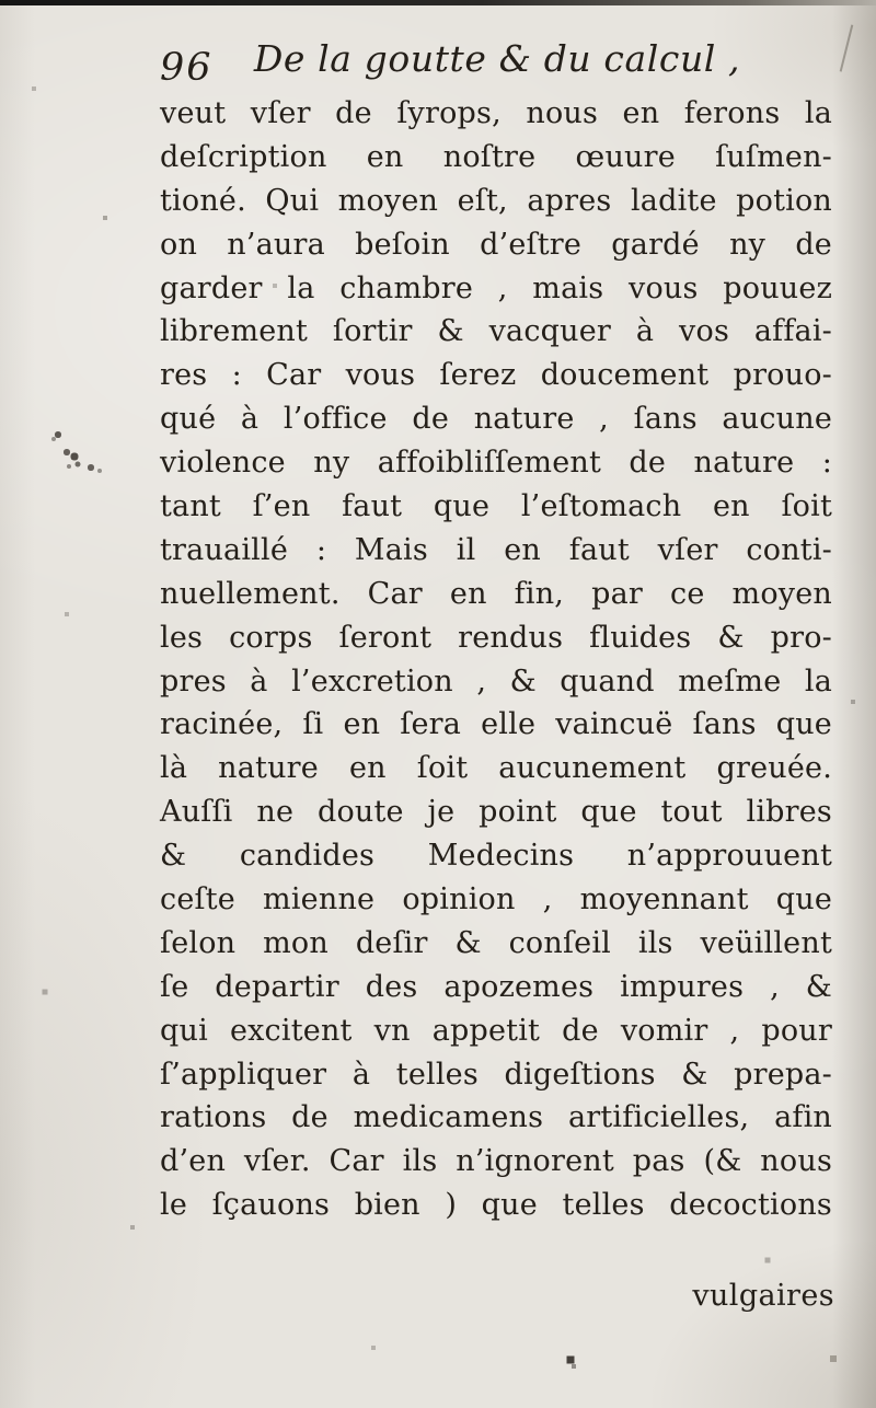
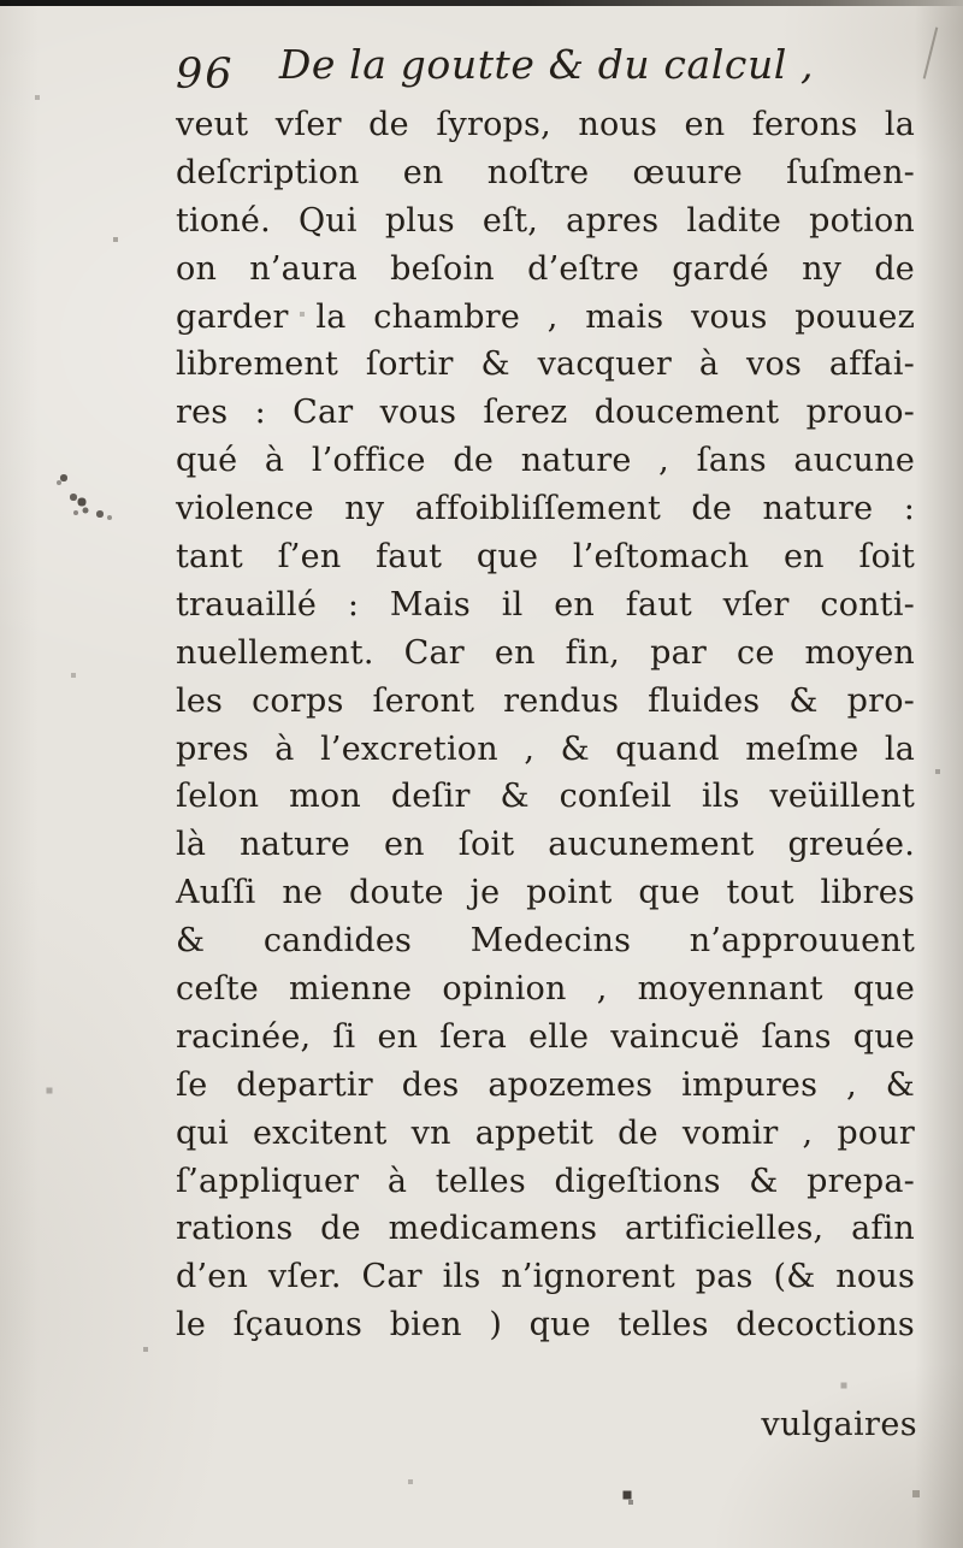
  96
  De la goutte & du calcul ,
  veut vſer de ſyrops, nous en ferons la
  deſcription en noſtre œuure ſuſmen-
- tioné. Qui moyen eſt, apres ladite potion
+ tioné. Qui plus eſt, apres ladite potion
  on n’aura beſoin d’eſtre gardé ny de
  garder la chambre , mais vous pouuez
  librement ſortir & vacquer à vos affai-
  res : Car vous ſerez doucement prouo-
  qué à l’office de nature , ſans aucune
  violence ny affoibliſſement de nature :
  tant ſ’en faut que l’eſtomach en ſoit
  trauaillé : Mais il en faut vſer conti-
  nuellement. Car en fin, par ce moyen
  les corps ſeront rendus fluides & pro-
  pres à l’excretion , & quand meſme la
- racinée, ſi en ſera elle vaincuë ſans que
+ ſelon mon deſir & conſeil ils veüillent
  là nature en ſoit aucunement greuée.
  Auſſi ne doute je point que tout libres
  & candides Medecins n’approuuent
  ceſte mienne opinion , moyennant que
- ſelon mon deſir & conſeil ils veüillent
+ racinée, ſi en ſera elle vaincuë ſans que
  ſe departir des apozemes impures , &
  qui excitent vn appetit de vomir , pour
  ſ’appliquer à telles digeſtions & prepa-
  rations de medicamens artificielles, afin
  d’en vſer. Car ils n’ignorent pas (& nous
  le ſçauons bien ) que telles decoctions
  vulgaires
